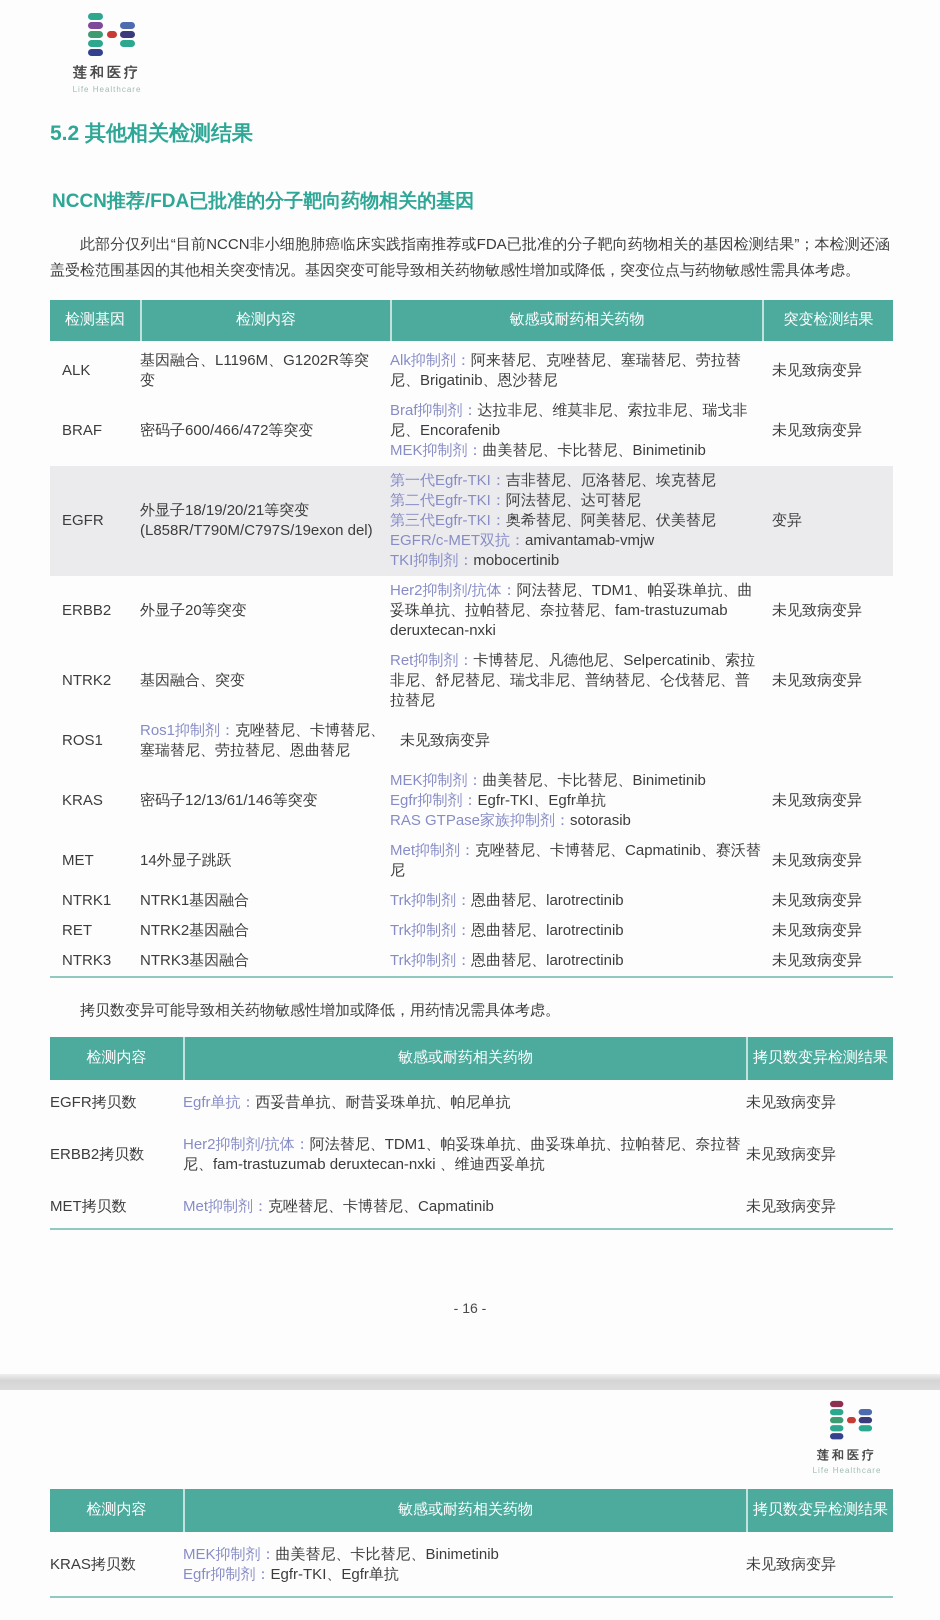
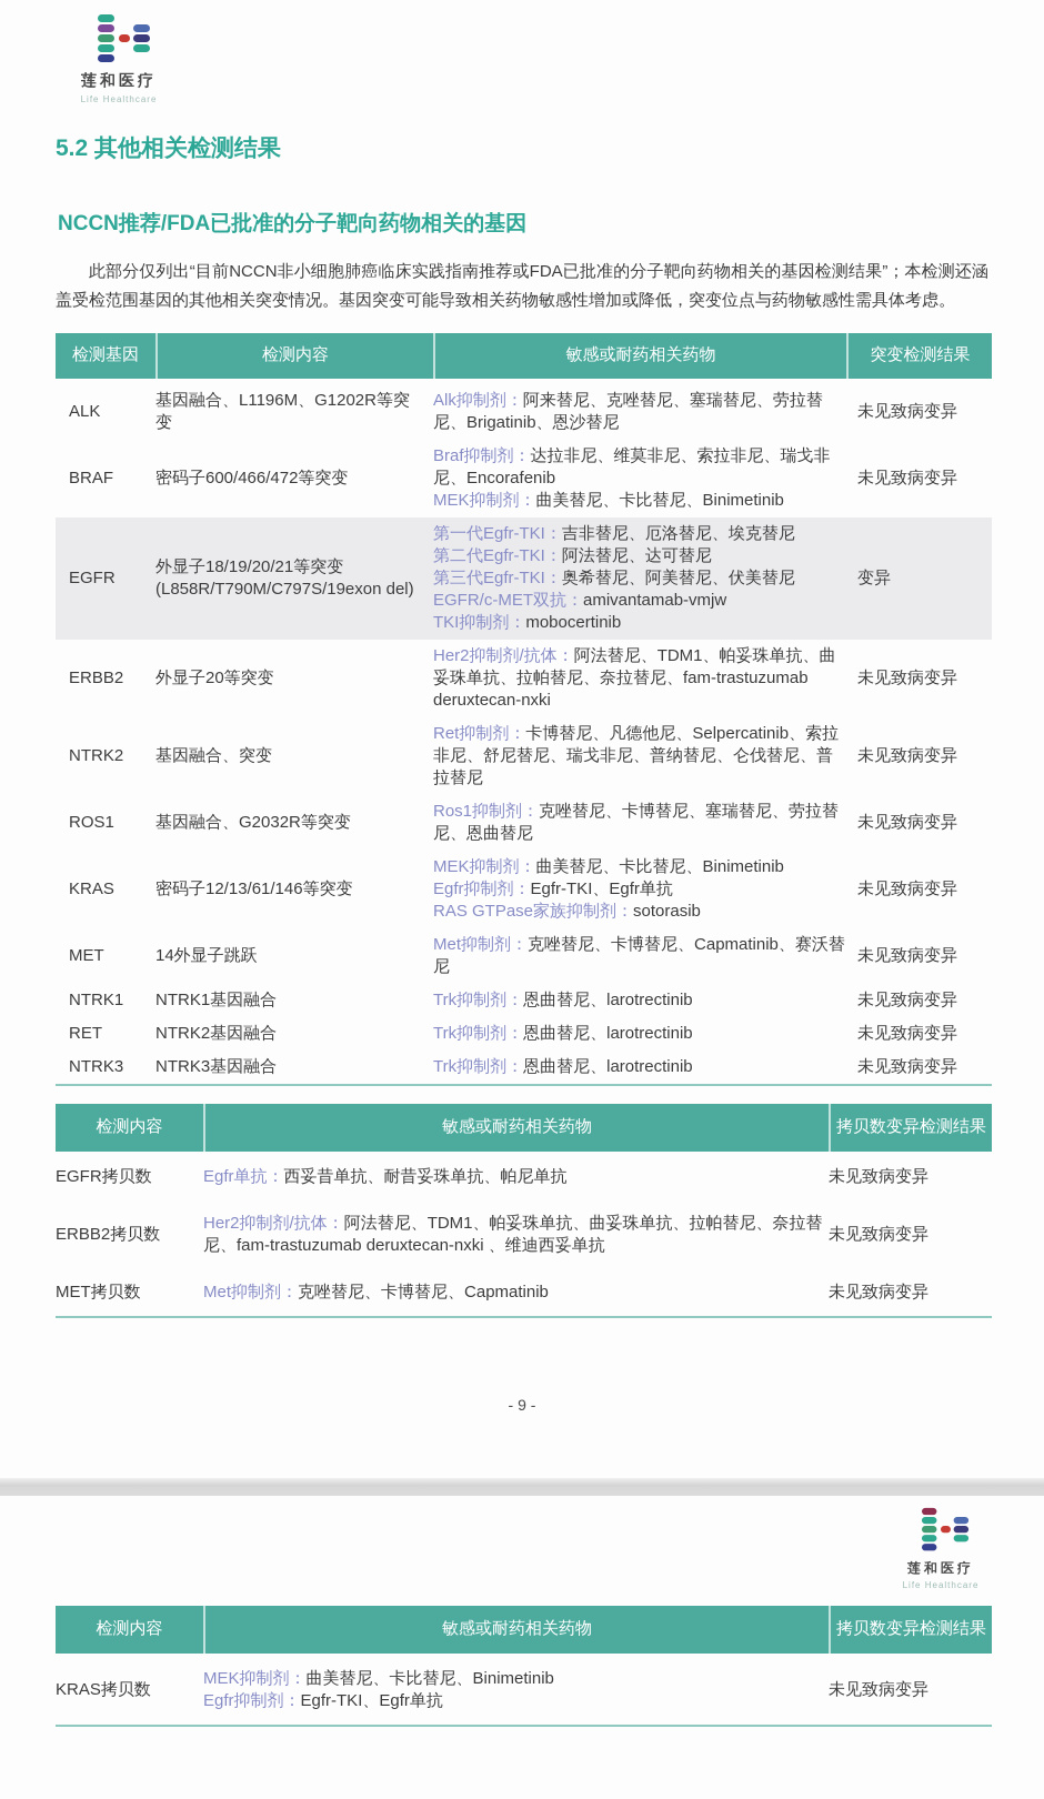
  莲和医疗
  Life Healthcare
  5.2 其他相关检测结果
  NCCN推荐/FDA已批准的分子靶向药物相关的基因
  此部分仅列出“目前NCCN非小细胞肺癌临床实践指南推荐或FDA已批准的分子靶向药物相关的基因检测结果”；本检测还涵盖受检范围基因的其他相关突变情况。基因突变可能导致相关药物敏感性增加或降低，突变位点与药物敏感性需具体考虑。
  检测基因
  检测内容
  敏感或耐药相关药物
  突变检测结果
  ALK
  基因融合、L1196M、G1202R等突变
  Alk抑制剂：阿来替尼、克唑替尼、塞瑞替尼、劳拉替尼、Brigatinib、恩沙替尼
  未见致病变异
  BRAF
  密码子600/466/472等突变
  Braf抑制剂：达拉非尼、维莫非尼、索拉非尼、瑞戈非尼、Encorafenib
  MEK抑制剂：曲美替尼、卡比替尼、Binimetinib
  未见致病变异
  EGFR
  外显子18/19/20/21等突变 (L858R/T790M/C797S/19exon del)
  第一代Egfr-TKI：吉非替尼、厄洛替尼、埃克替尼
  第二代Egfr-TKI：阿法替尼、达可替尼
  第三代Egfr-TKI：奥希替尼、阿美替尼、伏美替尼
  EGFR/c-MET双抗：amivantamab-vmjw
  TKI抑制剂：mobocertinib
  变异
  ERBB2
  外显子20等突变
  Her2抑制剂/抗体：阿法替尼、TDM1、帕妥珠单抗、曲妥珠单抗、拉帕替尼、奈拉替尼、fam-trastuzumab deruxtecan-nxki
  未见致病变异
  NTRK2
  基因融合、突变
  Ret抑制剂：卡博替尼、凡德他尼、Selpercatinib、索拉非尼、舒尼替尼、瑞戈非尼、普纳替尼、仑伐替尼、普拉替尼
  未见致病变异
  ROS1
+ 基因融合、G2032R等突变
  Ros1抑制剂：克唑替尼、卡博替尼、塞瑞替尼、劳拉替尼、恩曲替尼
  未见致病变异
  KRAS
  密码子12/13/61/146等突变
  MEK抑制剂：曲美替尼、卡比替尼、Binimetinib
  Egfr抑制剂：Egfr-TKI、Egfr单抗
  RAS GTPase家族抑制剂：sotorasib
  未见致病变异
  MET
  14外显子跳跃
  Met抑制剂：克唑替尼、卡博替尼、Capmatinib、赛沃替尼
  未见致病变异
  NTRK1
  NTRK1基因融合
  Trk抑制剂：恩曲替尼、larotrectinib
  未见致病变异
  RET
  NTRK2基因融合
  Trk抑制剂：恩曲替尼、larotrectinib
  未见致病变异
  NTRK3
  NTRK3基因融合
  Trk抑制剂：恩曲替尼、larotrectinib
  未见致病变异
- 拷贝数变异可能导致相关药物敏感性增加或降低，用药情况需具体考虑。
  检测内容
  敏感或耐药相关药物
  拷贝数变异检测结果
  EGFR拷贝数
  Egfr单抗：西妥昔单抗、耐昔妥珠单抗、帕尼单抗
  未见致病变异
  ERBB2拷贝数
  Her2抑制剂/抗体：阿法替尼、TDM1、帕妥珠单抗、曲妥珠单抗、拉帕替尼、奈拉替尼、fam-trastuzumab deruxtecan-nxki 、维迪西妥单抗
  未见致病变异
  MET拷贝数
  Met抑制剂：克唑替尼、卡博替尼、Capmatinib
  未见致病变异
- - 16 -
+ - 9 -
  莲和医疗
  Life Healthcare
  检测内容
  敏感或耐药相关药物
  拷贝数变异检测结果
  KRAS拷贝数
  MEK抑制剂：曲美替尼、卡比替尼、Binimetinib
  Egfr抑制剂：Egfr-TKI、Egfr单抗
  未见致病变异
